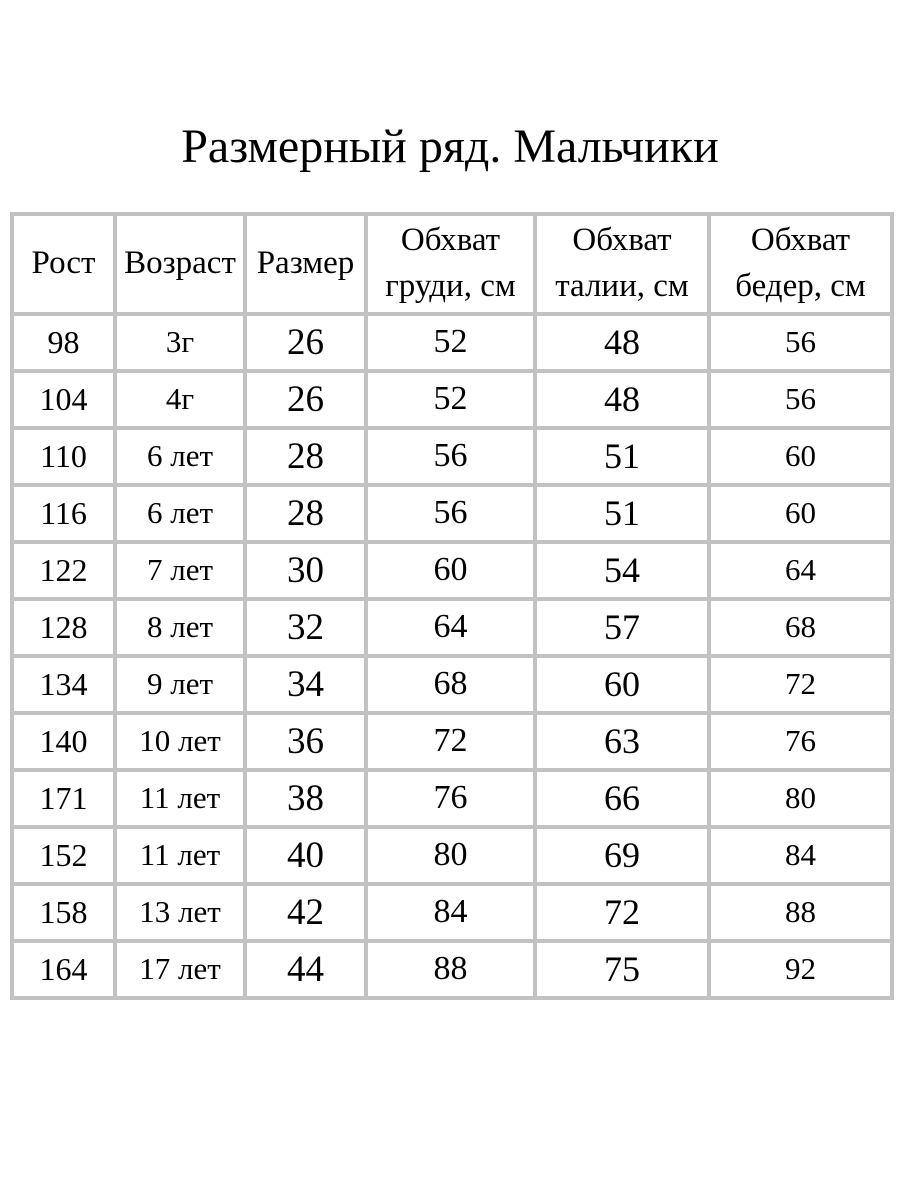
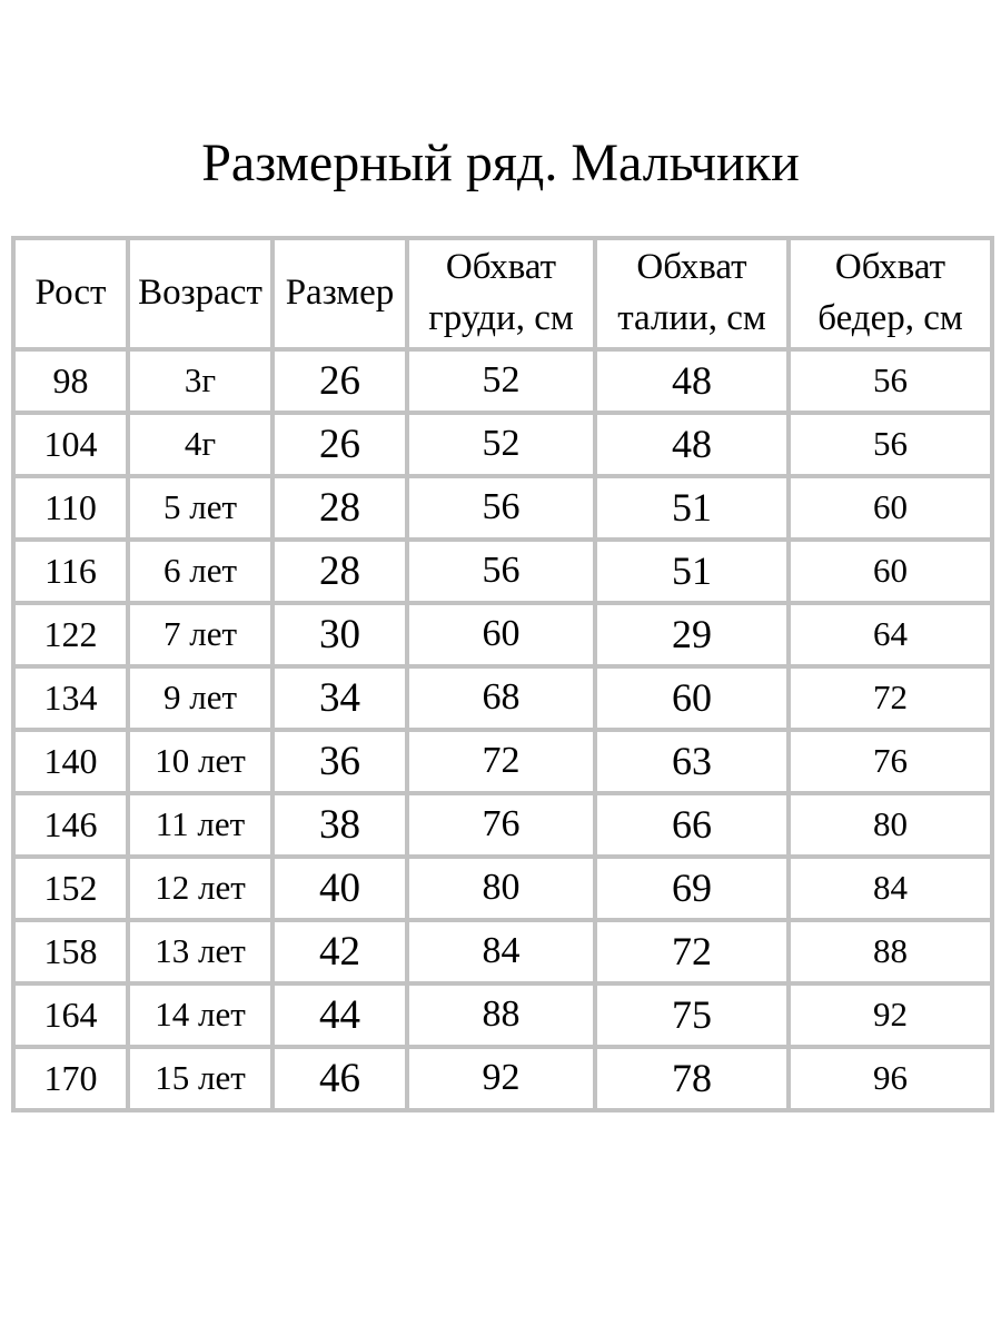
  Размерный ряд. Мальчики
  Рост	Возраст	Размер	Обхват груди, см	Обхват талии, см	Обхват бедер, см
  98	3г	26	52	48	56
  104	4г	26	52	48	56
- 110	6 лет	28	56	51	60
+ 110	5 лет	28	56	51	60
  116	6 лет	28	56	51	60
- 122	7 лет	30	60	54	64
+ 122	7 лет	30	60	29	64
- 128	8 лет	32	64	57	68
  134	9 лет	34	68	60	72
  140	10 лет	36	72	63	76
- 171	11 лет	38	76	66	80
+ 146	11 лет	38	76	66	80
- 152	11 лет	40	80	69	84
+ 152	12 лет	40	80	69	84
  158	13 лет	42	84	72	88
- 164	17 лет	44	88	75	92
+ 164	14 лет	44	88	75	92
+ 170	15 лет	46	92	78	96
